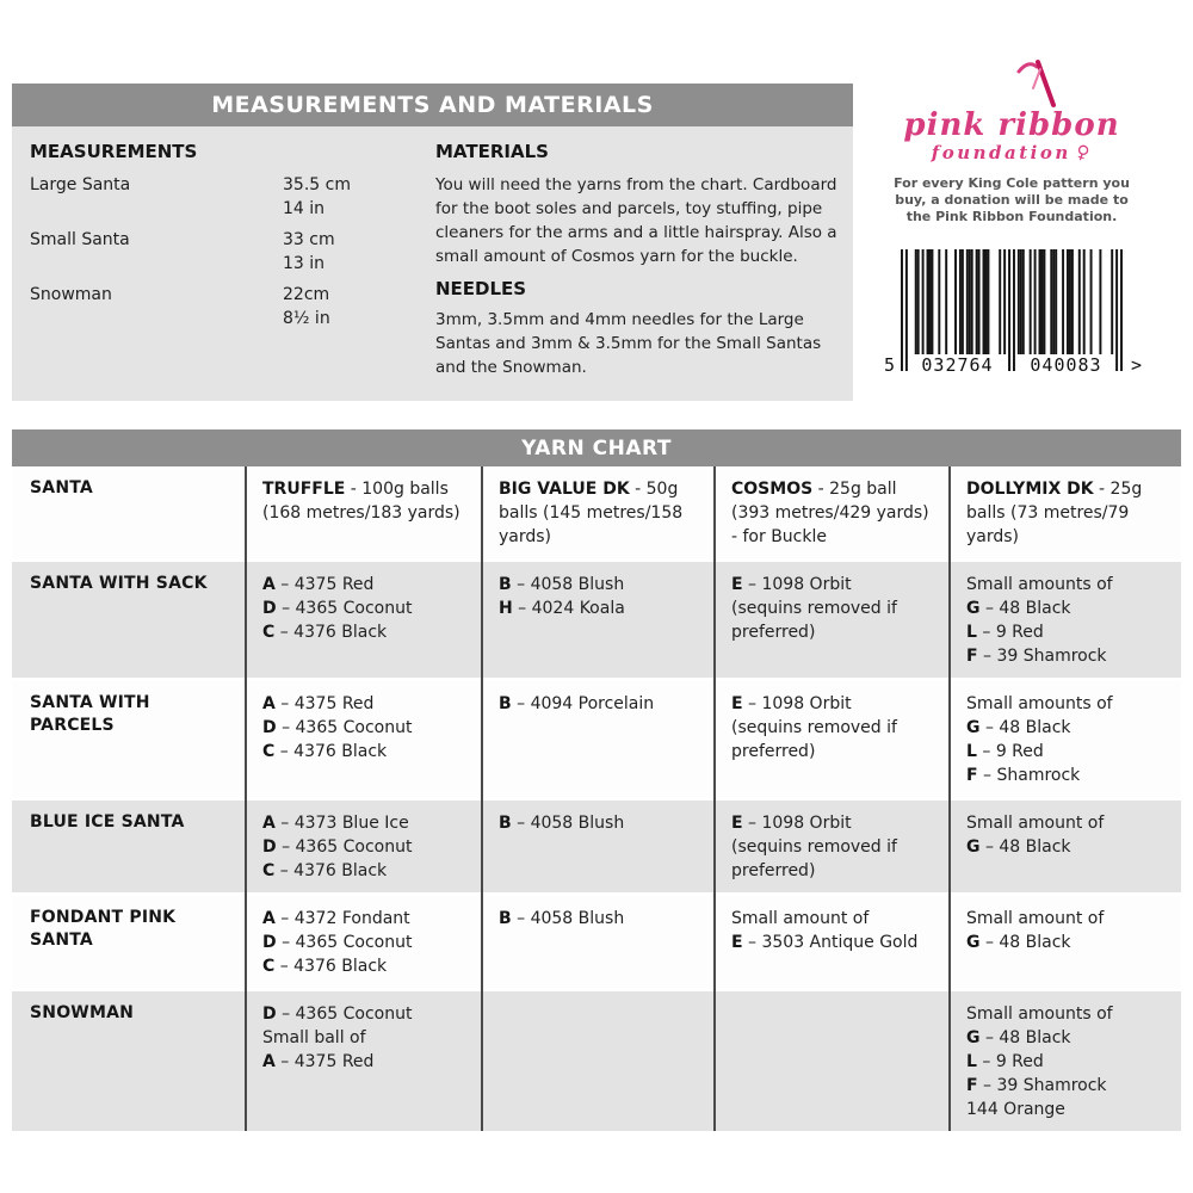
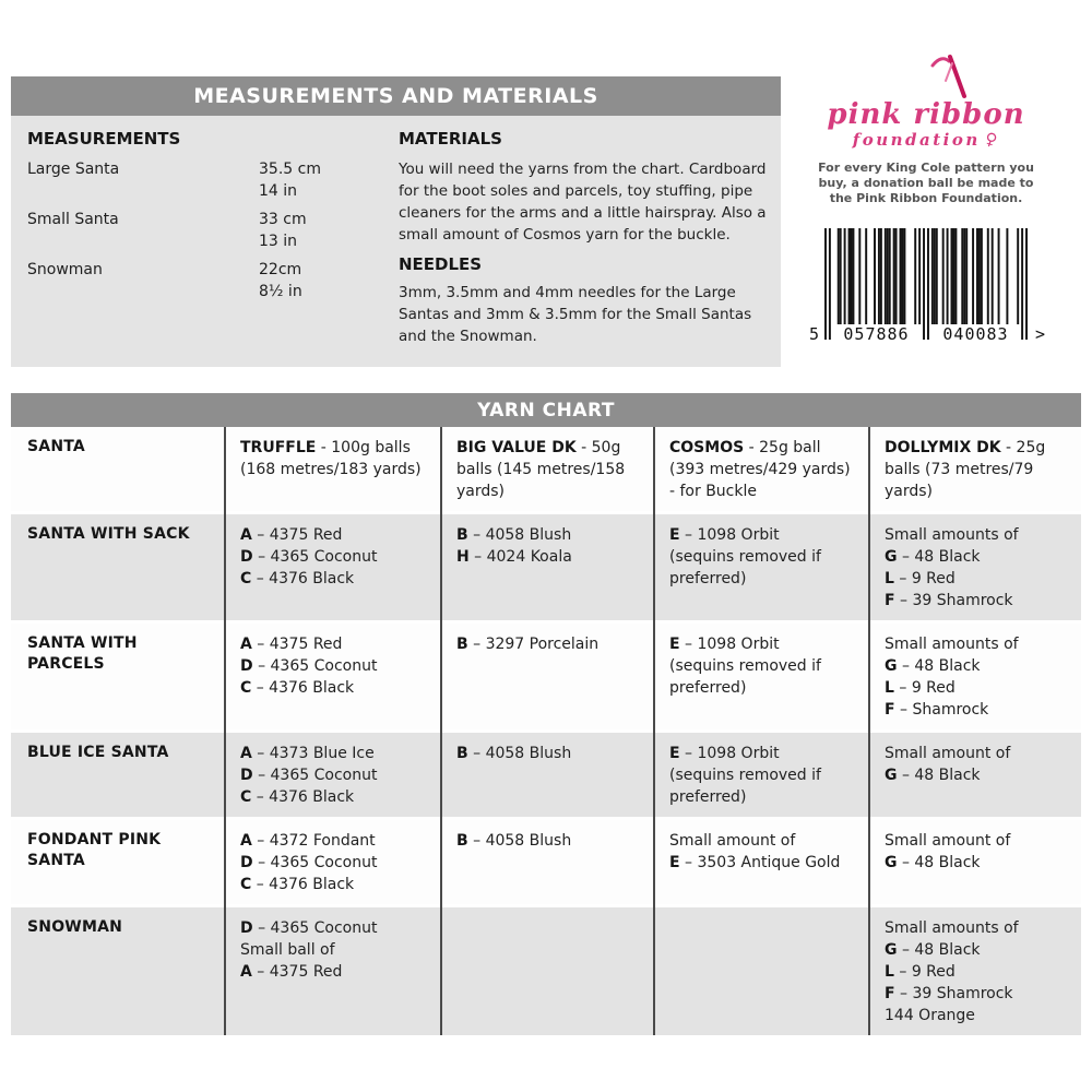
  MEASUREMENTS AND MATERIALS
  MEASUREMENTS
  Large Santa
  35.5 cm
  14 in
  Small Santa
  33 cm
  13 in
  Snowman
  22cm
  8½ in
  MATERIALS
  You will need the yarns from the chart. Cardboard for the boot soles and parcels, toy stuffing, pipe cleaners for the arms and a little hairspray. Also a small amount of Cosmos yarn for the buckle.
  NEEDLES
  3mm, 3.5mm and 4mm needles for the Large Santas and 3mm & 3.5mm for the Small Santas and the Snowman.
  pink ribbon
  For every King Cole pattern you
- buy, a donation will be made to
+ buy, a donation ball be made to
  the Pink Ribbon Foundation.
  5
- 032764
+ 057886
  040083
  >
  YARN CHART
  SANTA
  TRUFFLE - 100g balls
  (168 metres/183 yards)
  BIG VALUE DK - 50g
  balls (145 metres/158
  yards)
  COSMOS - 25g ball
  (393 metres/429 yards)
  - for Buckle
  DOLLYMIX DK - 25g
  balls (73 metres/79
  yards)
  SANTA WITH SACK
  A – 4375 Red
  D – 4365 Coconut
  C – 4376 Black
  B – 4058 Blush
  H – 4024 Koala
  E – 1098 Orbit
  (sequins removed if
  preferred)
  Small amounts of
  G – 48 Black
  L – 9 Red
  F – 39 Shamrock
  SANTA WITH PARCELS
  A – 4375 Red
  D – 4365 Coconut
  C – 4376 Black
- B – 4094 Porcelain
+ B – 3297 Porcelain
  E – 1098 Orbit
  (sequins removed if
  preferred)
  Small amounts of
  G – 48 Black
  L – 9 Red
  F – Shamrock
  BLUE ICE SANTA
  A – 4373 Blue Ice
  D – 4365 Coconut
  C – 4376 Black
  B – 4058 Blush
  E – 1098 Orbit
  (sequins removed if
  preferred)
  Small amount of
  G – 48 Black
  FONDANT PINK SANTA
  A – 4372 Fondant
  D – 4365 Coconut
  C – 4376 Black
  B – 4058 Blush
  Small amount of
  E – 3503 Antique Gold
  Small amount of
  G – 48 Black
  SNOWMAN
  D – 4365 Coconut
  Small ball of
  A – 4375 Red
  Small amounts of
  G – 48 Black
  L – 9 Red
  F – 39 Shamrock
  144 Orange
